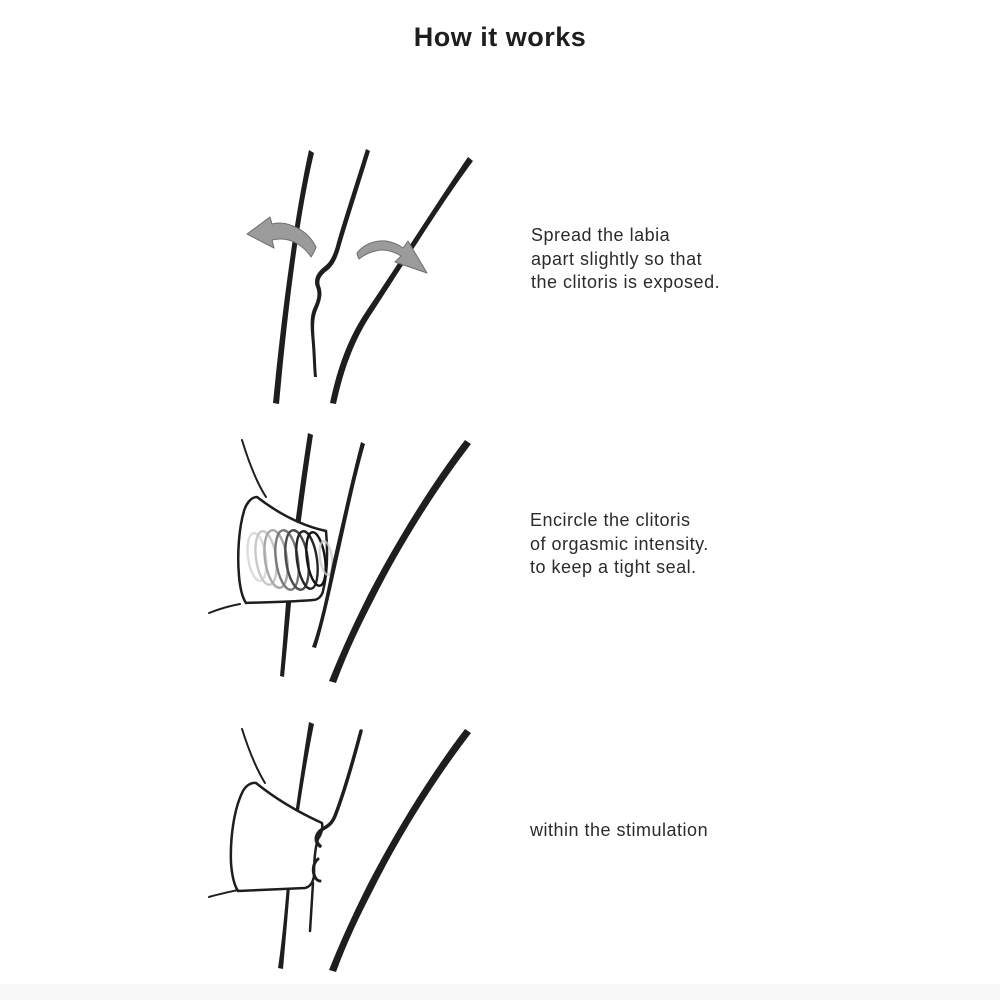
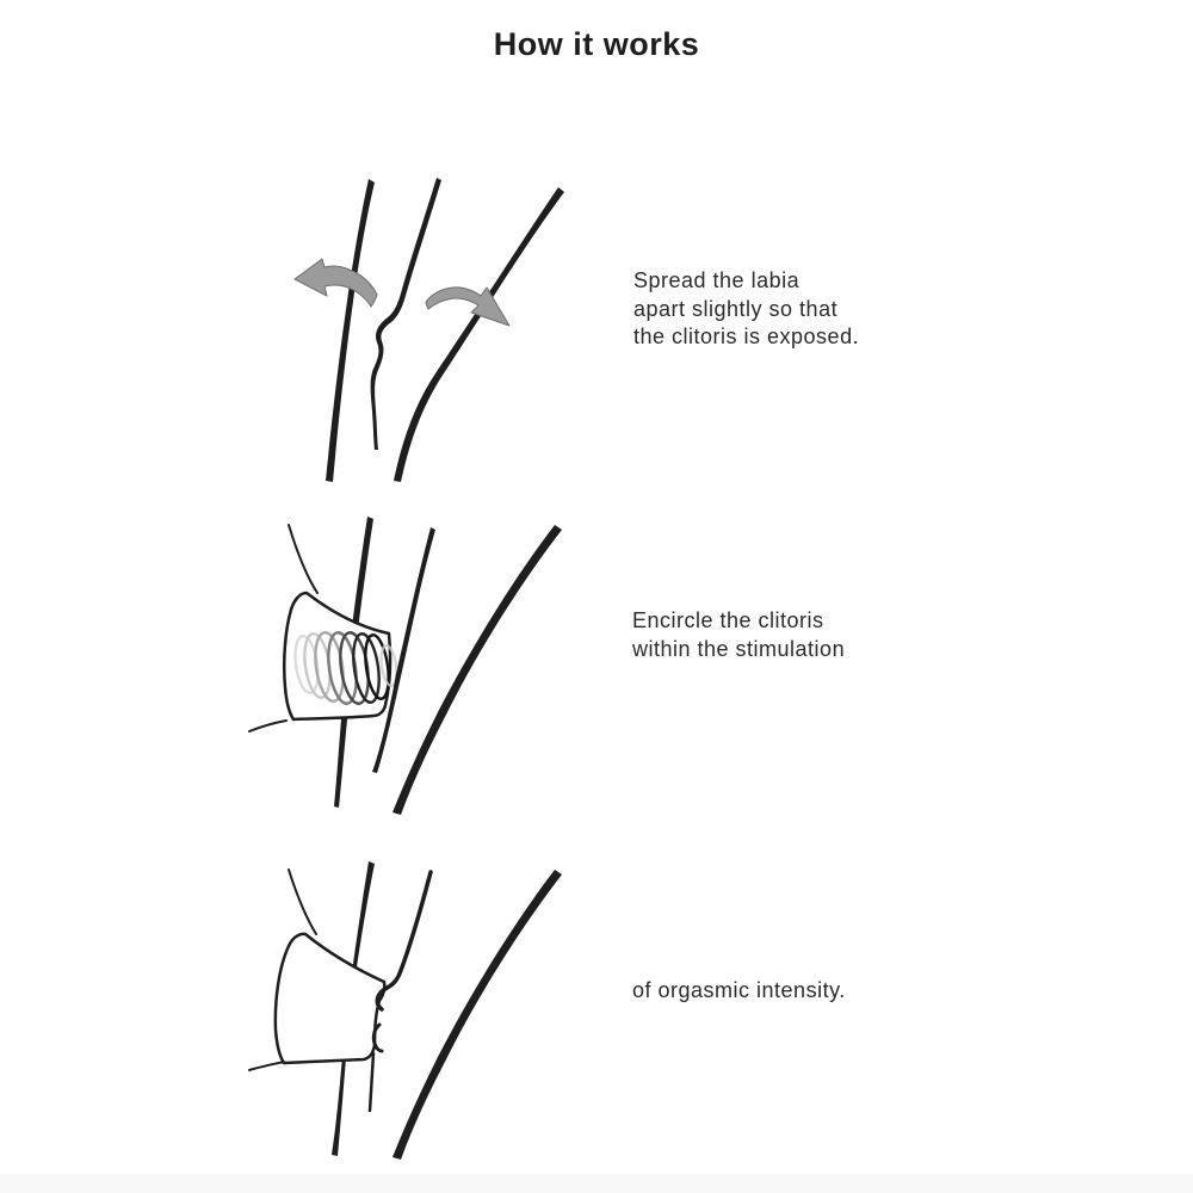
  How it works
  Spread the labia
  apart slightly so that
  the clitoris is exposed.
  Encircle the clitoris
- of orgasmic intensity.
+ within the stimulation
- to keep a tight seal.
- within the stimulation
+ of orgasmic intensity.
